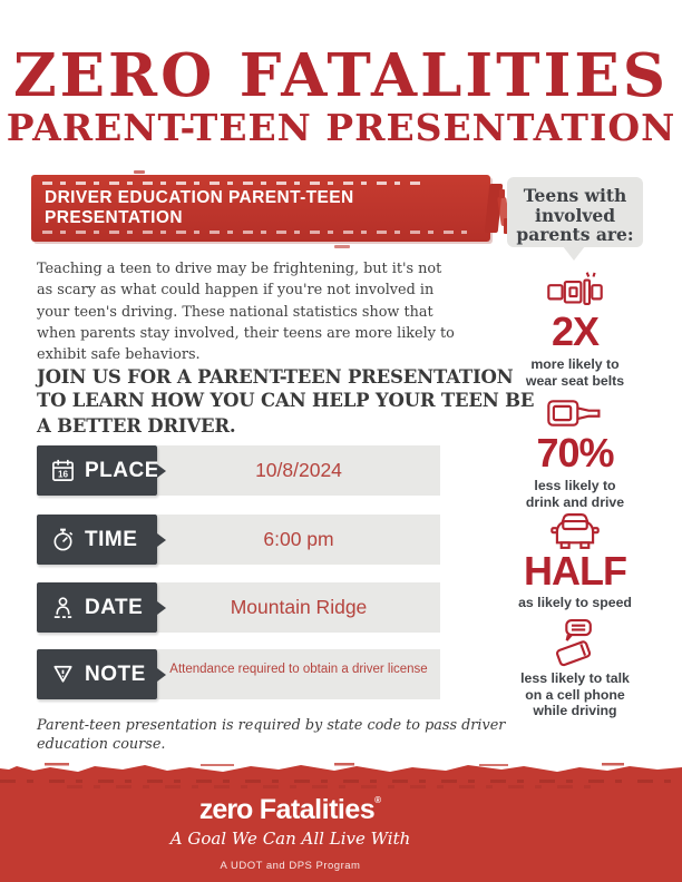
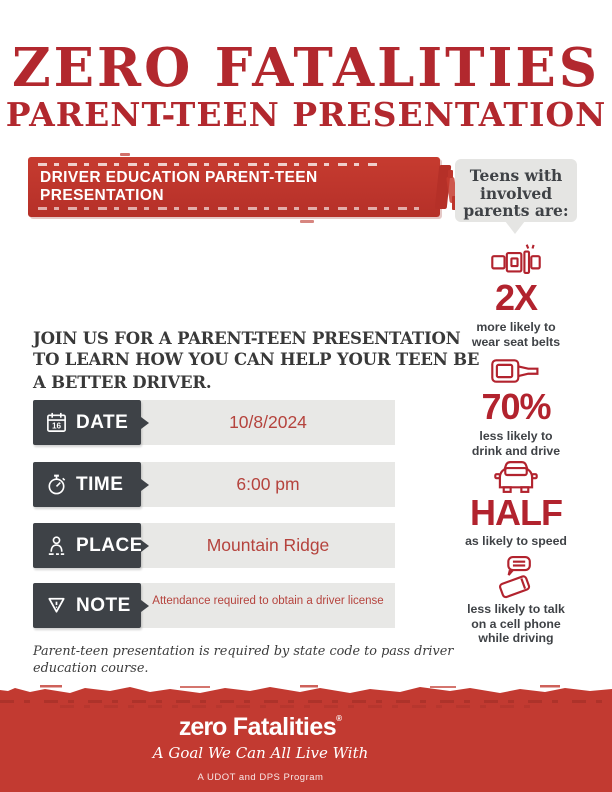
  ZERO FATALITIES
  PARENT-TEEN PRESENTATION
  DRIVER EDUCATION PARENT-TEEN
  PRESENTATION
- Teaching a teen to drive may be frightening, but it's not
- as scary as what could happen if you're not involved in
- your teen's driving. These national statistics show that
- when parents stay involved, their teens are more likely to
- exhibit safe behaviors.
  JOIN US FOR A PARENT-TEEN PRESENTATIO
  TO LEARN HOW YOU CAN HELP YOUR TEEN
  A BETTER DRIVER.
  10/8/2024
  16
- PLACE
+ DATE
  6:00 pm
  TIME
  Mountain Ridge
- DATE
+ PLACE
  Attendance required to obtain a driver license
  NOTE
  Parent-teen presentation is required by state code to pass driver
  education course.
  Teens with
  involved
  parents are:
  2X
  more likely to
  wear seat belts
  70%
  less likely to
  drink and drive
  HALF
  as likely to speed
  less likely to talk
  on a cell phone
  while driving
  zero Fatalities®
  A Goal We Can All Live With
  A UDOT and DPS Program
